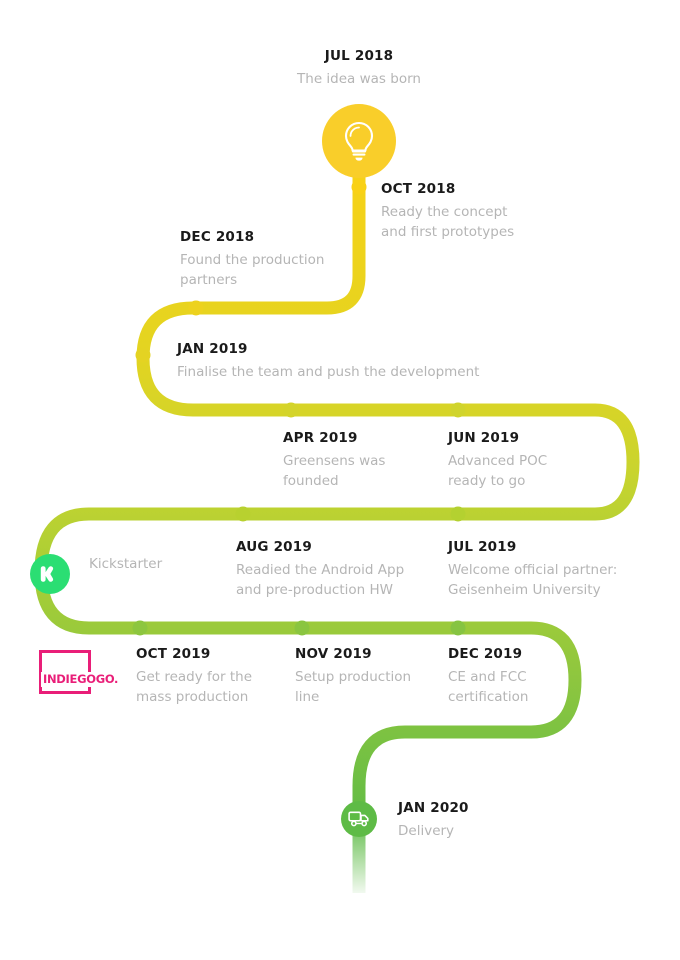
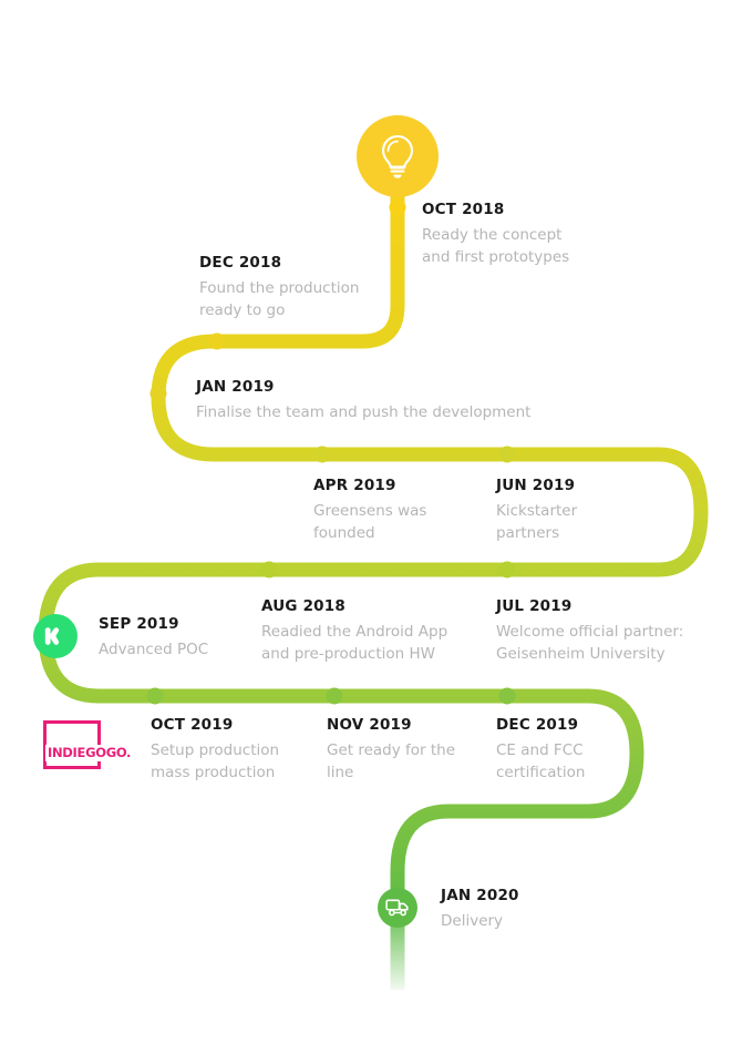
  INDIEGOGO.
- JUL 2018
- The idea was born
  OCT 2018
  Ready the concept
  and first prototypes
  DEC 2018
  Found the production
- partners
+ ready to go
  JAN 2019
  Finalise the team and push the development
  APR 2019
  Greensens was
  founded
  JUN 2019
- Advanced POC
+ Kickstarter
- ready to go
+ partners
  JUL 2019
  Welcome official partner:
  Geisenheim University
- AUG 2019
+ AUG 2018
  Readied the Android App
  and pre-production HW
+ SEP 2019
- Kickstarter
+ Advanced POC
  OCT 2019
- Get ready for the
+ Setup production
  mass production
  NOV 2019
- Setup production
+ Get ready for the
  line
  DEC 2019
  CE and FCC
  certification
  JAN 2020
  Delivery
